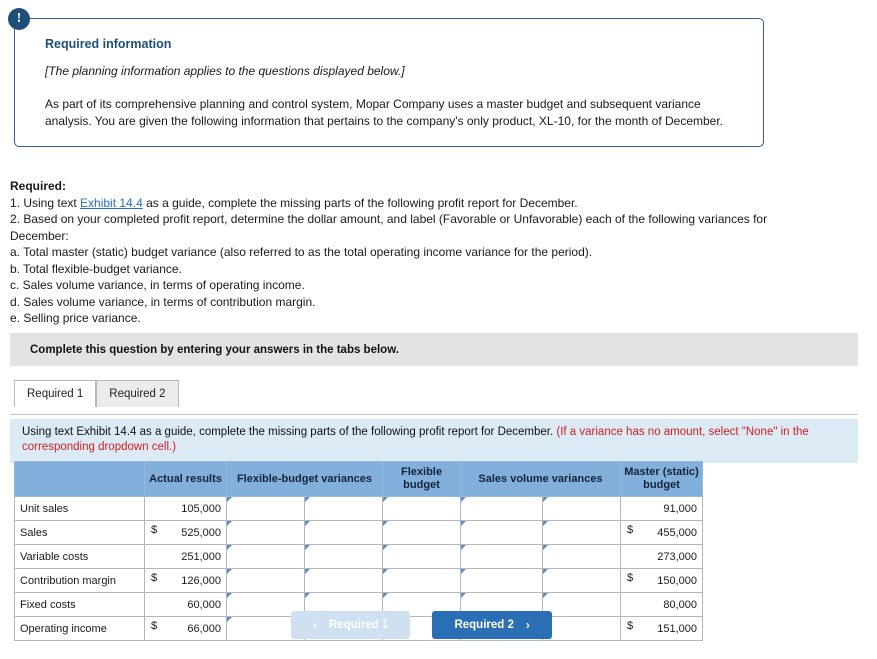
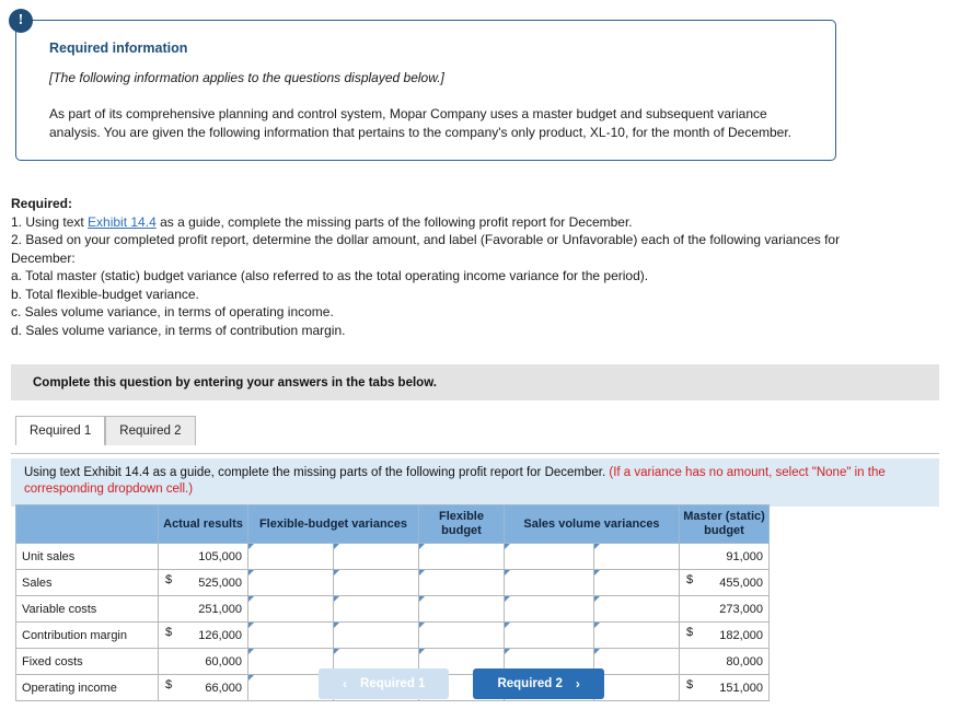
  !
  Required information
- [The planning information applies to the questions displayed below.]
+ [The following information applies to the questions displayed below.]
  As part of its comprehensive planning and control system, Mopar Company uses a master budget and subsequent variance analysis. You are given the following information that pertains to the company's only product, XL-10, for the month of December.
  Required:
  1. Using text Exhibit 14.4 as a guide, complete the missing parts of the following profit report for December.
  2. Based on your completed profit report, determine the dollar amount, and label (Favorable or Unfavorable) each of the following variances for December:
  a. Total master (static) budget variance (also referred to as the total operating income variance for the period).
  b. Total flexible-budget variance.
  c. Sales volume variance, in terms of operating income.
  d. Sales volume variance, in terms of contribution margin.
- e. Selling price variance.
  Complete this question by entering your answers in the tabs below.
  Required 1
  Required 2
  Using text Exhibit 14.4 as a guide, complete the missing parts of the following profit report for December. (If a variance has no amount, select "None" in the corresponding dropdown cell.)
  	Actual results	Flexible-budget variances	Flexible budget	Sales volume variances	Master (static) budget
  Unit sales	105,000						91,000
  Sales	$ 525,000						$ 455,000
  Variable costs	251,000						273,000
- Contribution margin	$ 126,000						$ 150,000
+ Contribution margin	$ 126,000						$ 182,000
  Fixed costs	60,000						80,000
  Operating income	$ 66,000						$ 151,000
  ‹
  Required 1
  Required 2
  ›
